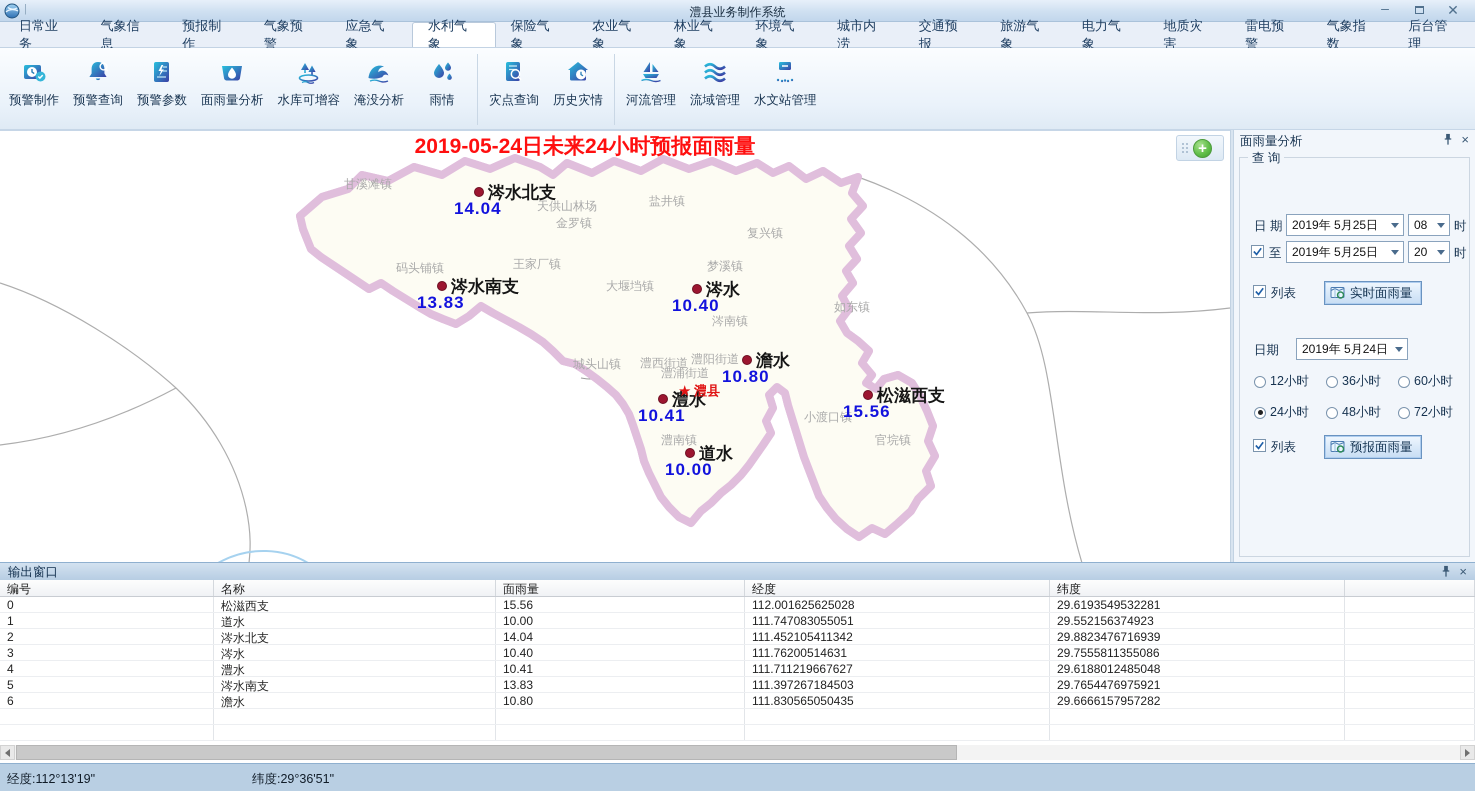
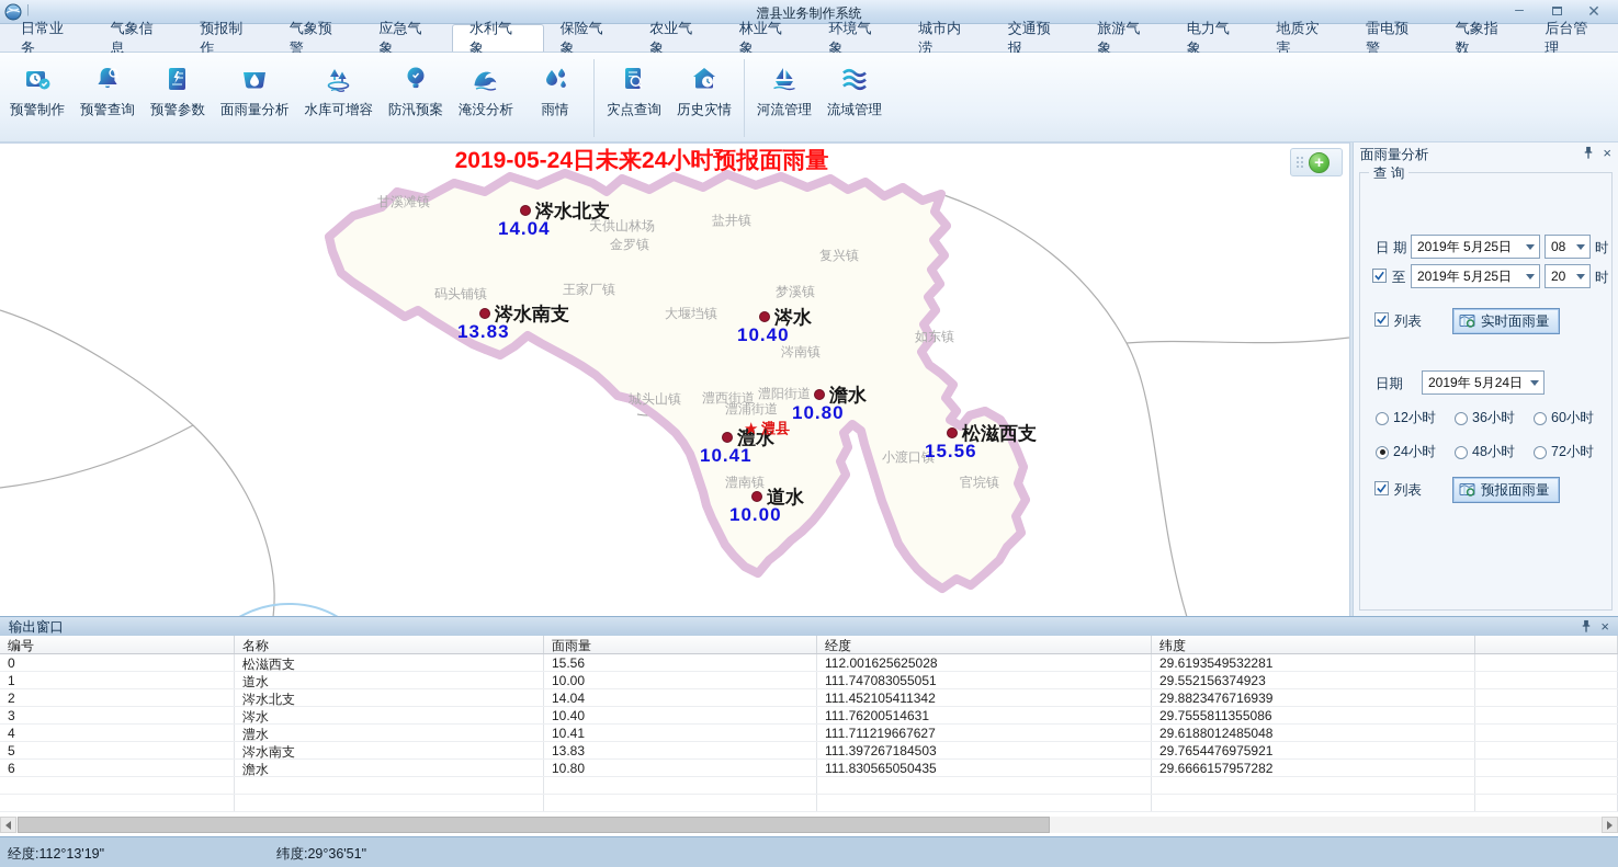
  |
  澧县业务制作系统
  –
  ✕
  日常业务
  气象信息
  预报制作
  气象预警
  应急气象
  水利气象
  保险气象
  农业气象
  林业气象
  环境气象
  城市内涝
  交通预报
  旅游气象
  电力气象
  地质灾害
  雷电预警
  气象指数
  后台管理
  预警制作
  预警查询
  预警参数
  面雨量分析
  水库可增容
+ 防汛预案
  淹没分析
  雨情
  灾点查询
  历史灾情
  河流管理
  流域管理
- 水文站管理
  甘溪滩镇
  盐井镇
  复兴镇
  天供山林场
  金罗镇
  码头铺镇
  王家厂镇
  大堰垱镇
  梦溪镇
  涔南镇
  如东镇
  城头山镇
  澧西街道
  澧阳街道
  澧浦街道
  小渡口镇
  官垸镇
  澧南镇
  涔水北支
  14.04
  涔水南支
  13.83
  涔水
  10.40
  澹水
  10.80
  澧水
  10.41
  道水
  10.00
  松滋西支
  15.56
  ★
  澧县
  2019-05-24日未来24小时预报面雨量
  +
  面雨量分析
  ×
  查 询
  日 期
  2019年 5月25日
  08
  时
  至
  2019年 5月25日
  20
  时
  列表
  实时面雨量
  日期
  2019年 5月24日
  列表
  预报面雨量
  12小时
  36小时
  60小时
  24小时
  48小时
  72小时
  输出窗口
  ×
  编号
  名称
  面雨量
  经度
  纬度
  0
  松滋西支
  15.56
  112.001625625028
  29.6193549532281
  1
  道水
  10.00
  111.747083055051
  29.552156374923
  2
  涔水北支
  14.04
  111.452105411342
  29.8823476716939
  3
  涔水
  10.40
  111.76200514631
  29.7555811355086
  4
  澧水
  10.41
  111.711219667627
  29.6188012485048
  5
  涔水南支
  13.83
  111.397267184503
  29.7654476975921
  6
  澹水
  10.80
  111.830565050435
  29.6666157957282
  经度:112°13'19"
  纬度:29°36'51"
